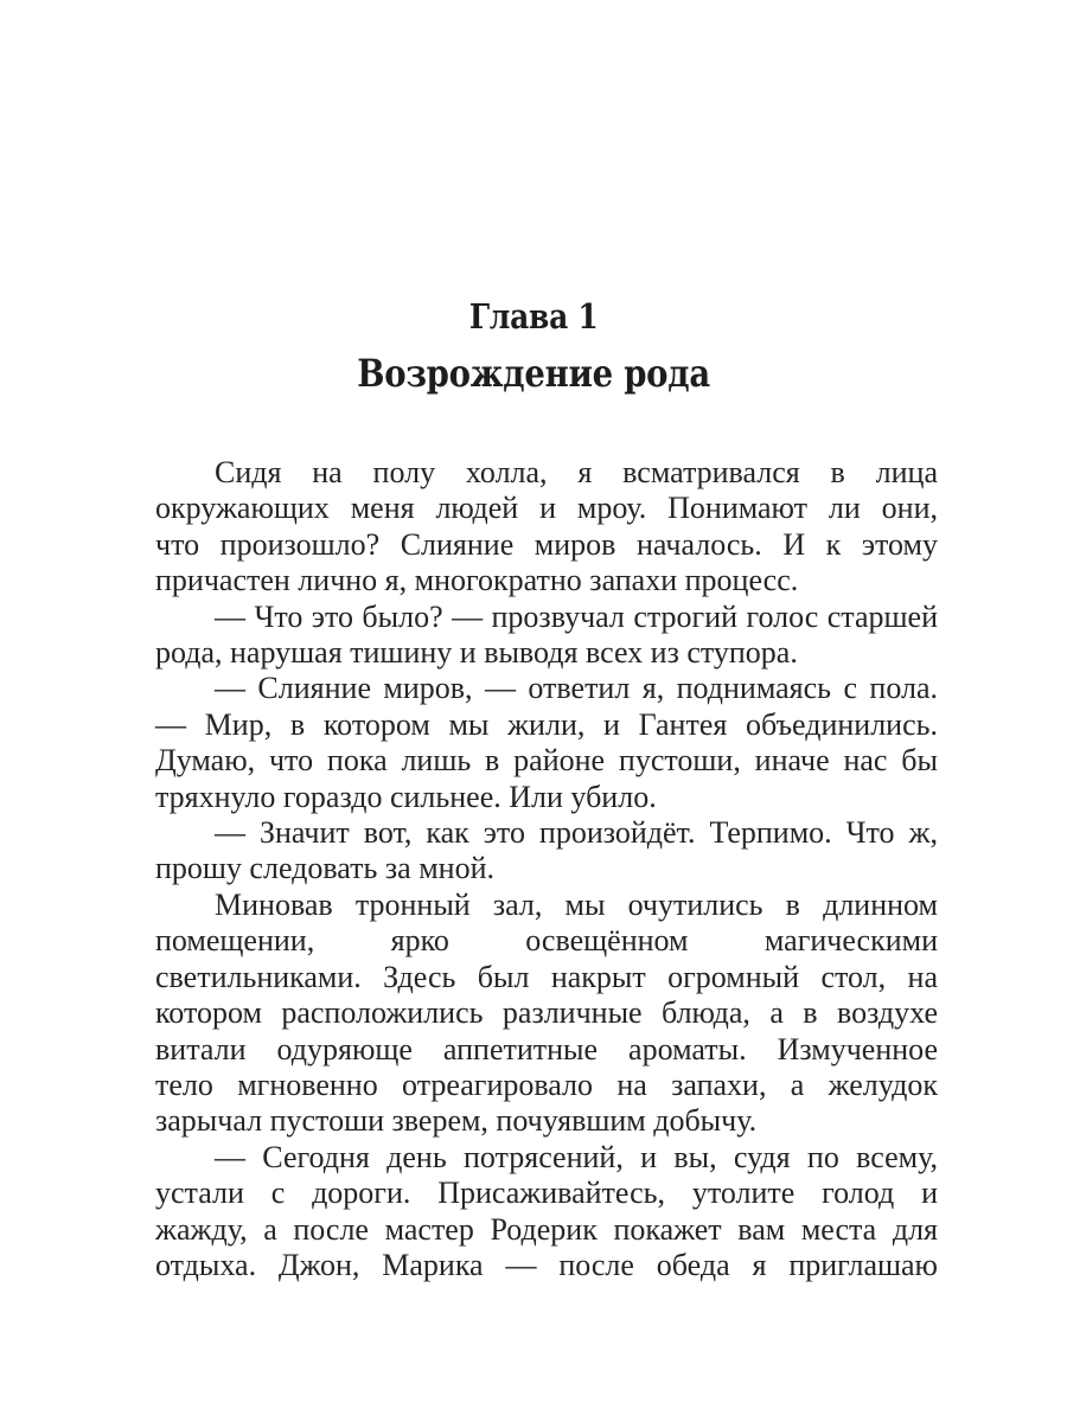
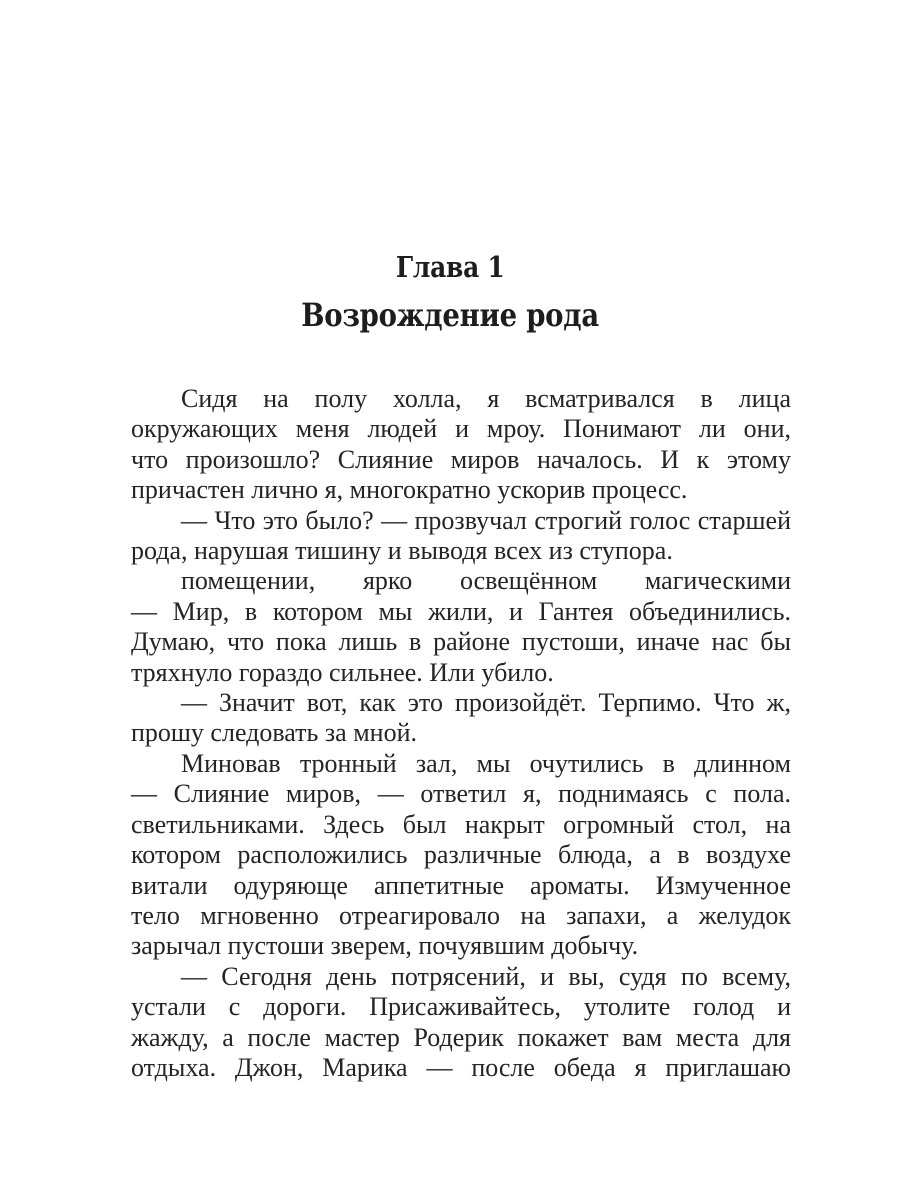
  Глава 1
  Возрождение рода
  Сидя на полу холла, я всматривался в лица
  окружающих меня людей и мроу. Понимают ли они,
  что произошло? Слияние миров началось. И к этому
- причастен лично я, многократно запахи процесс.
+ причастен лично я, многократно ускорив процесс.
  — Что это было? — прозвучал строгий голос старшей
  рода, нарушая тишину и выводя всех из ступора.
- — Слияние миров, — ответил я, поднимаясь с пола.
+ помещении, ярко освещённом магическими
  — Мир, в котором мы жили, и Гантея объединились.
  Думаю, что пока лишь в районе пустоши, иначе нас бы
  тряхнуло гораздо сильнее. Или убило.
  — Значит вот, как это произойдёт. Терпимо. Что ж,
  прошу следовать за мной.
  Миновав тронный зал, мы очутились в длинном
- помещении, ярко освещённом магическими
+ — Слияние миров, — ответил я, поднимаясь с пола.
  светильниками. Здесь был накрыт огромный стол, на
  котором расположились различные блюда, а в воздухе
  витали одуряюще аппетитные ароматы. Измученное
  тело мгновенно отреагировало на запахи, а желудок
  зарычал пустоши зверем, почуявшим добычу.
  — Сегодня день потрясений, и вы, судя по всему,
  устали с дороги. Присаживайтесь, утолите голод и
  жажду, а после мастер Родерик покажет вам места для
  отдыха. Джон, Марика — после обеда я приглашаю
